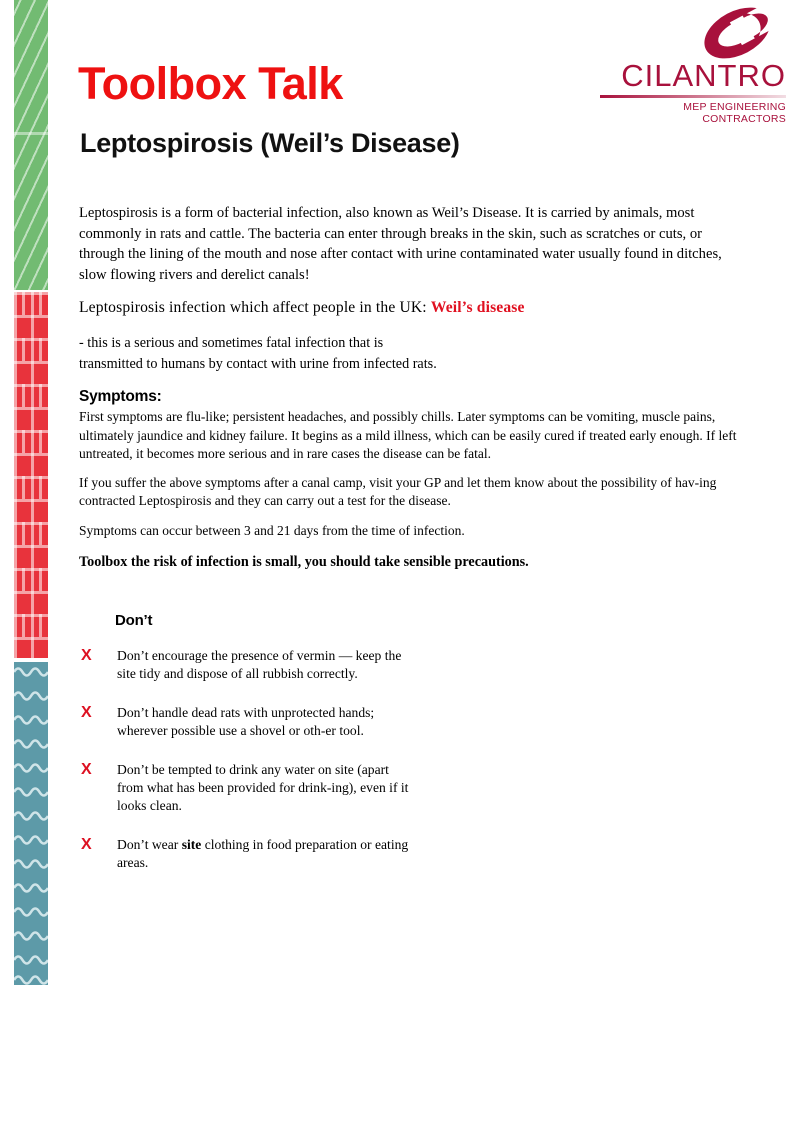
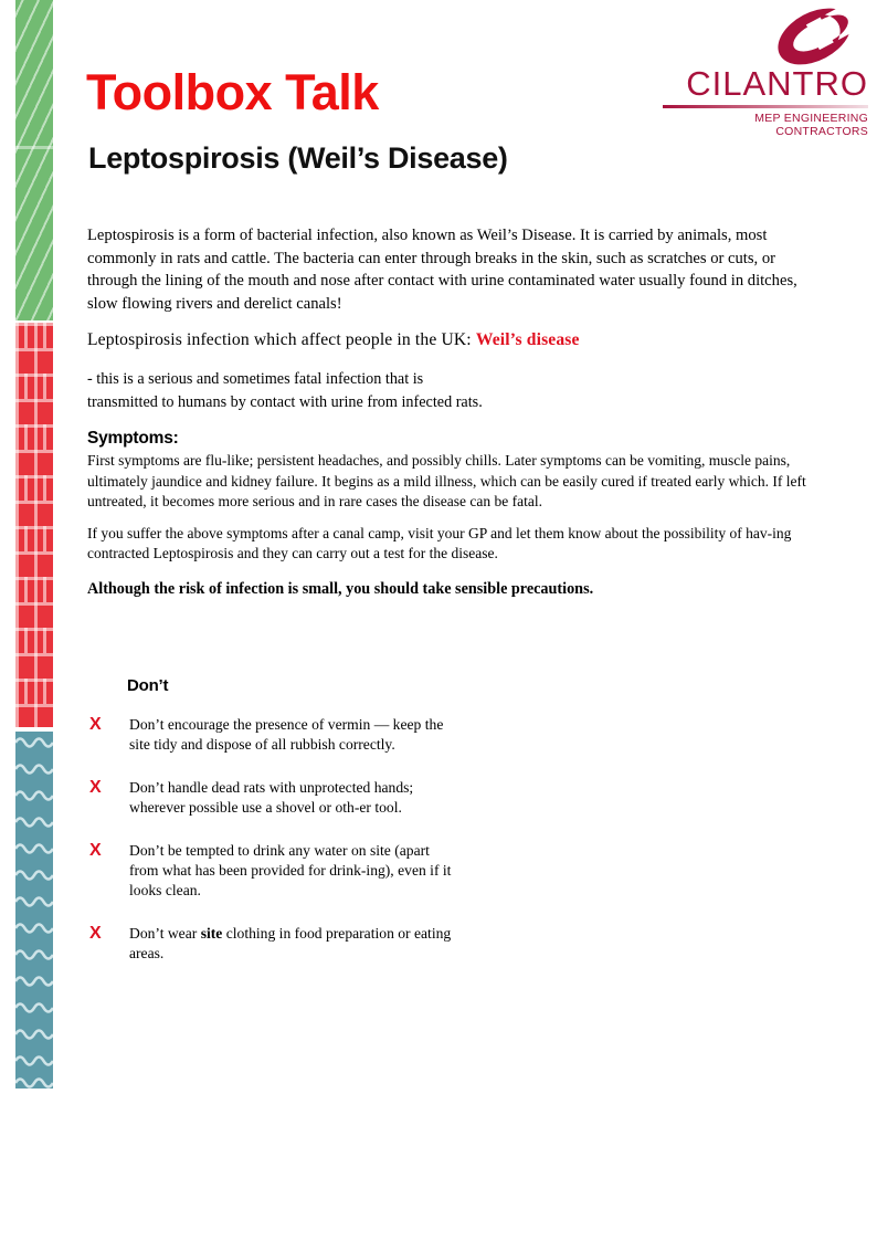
  CILANTRO
  MEP ENGINEERING CONTRACTORS
  Toolbox Talk
  Leptospirosis (Weil’s Disease)
  Leptospirosis is a form of bacterial infection, also known as Weil’s Disease. It is carried by animals, most commonly in rats and cattle. The bacteria can enter through breaks in the skin, such as scratches or cuts, or through the lining of the mouth and nose after contact with urine contaminated water usually found in ditches, slow flowing rivers and derelict canals!
  Leptospirosis infection which affect people in the UK: Weil’s disease
  - this is a serious and sometimes fatal infection that is
  transmitted to humans by contact with urine from infected rats.
  Symptoms:
- First symptoms are flu-like; persistent headaches, and possibly chills. Later symptoms can be vomiting, muscle pains, ultimately jaundice and kidney failure. It begins as a mild illness, which can be easily cured if treated early enough. If left untreated, it becomes more serious and in rare cases the disease can be fatal.
+ First symptoms are flu-like; persistent headaches, and possibly chills. Later symptoms can be vomiting, muscle pains, ultimately jaundice and kidney failure. It begins as a mild illness, which can be easily cured if treated early which. If left untreated, it becomes more serious and in rare cases the disease can be fatal.
  If you suffer the above symptoms after a canal camp, visit your GP and let them know about the possibility of hav-ing contracted Leptospirosis and they can carry out a test for the disease.
- Symptoms can occur between 3 and 21 days from the time of infection.
- Toolbox the risk of infection is small, you should take sensible precautions.
+ Although the risk of infection is small, you should take sensible precautions.
  Don’t
  X
  Don’t encourage the presence of vermin — keep the site tidy and dispose of all rubbish correctly.
  X
  Don’t handle dead rats with unprotected hands; wherever possible use a shovel or oth-er tool.
  X
  Don’t be tempted to drink any water on site (apart from what has been provided for drink-ing), even if it looks clean.
  X
  Don’t wear site clothing in food preparation or eating areas.
